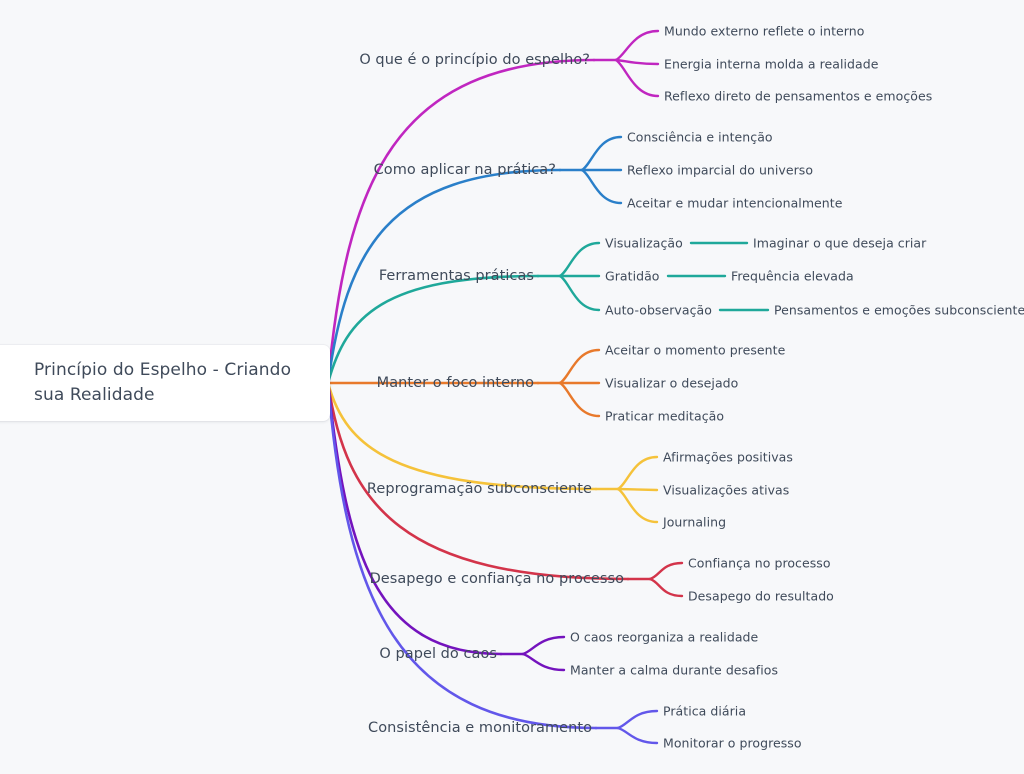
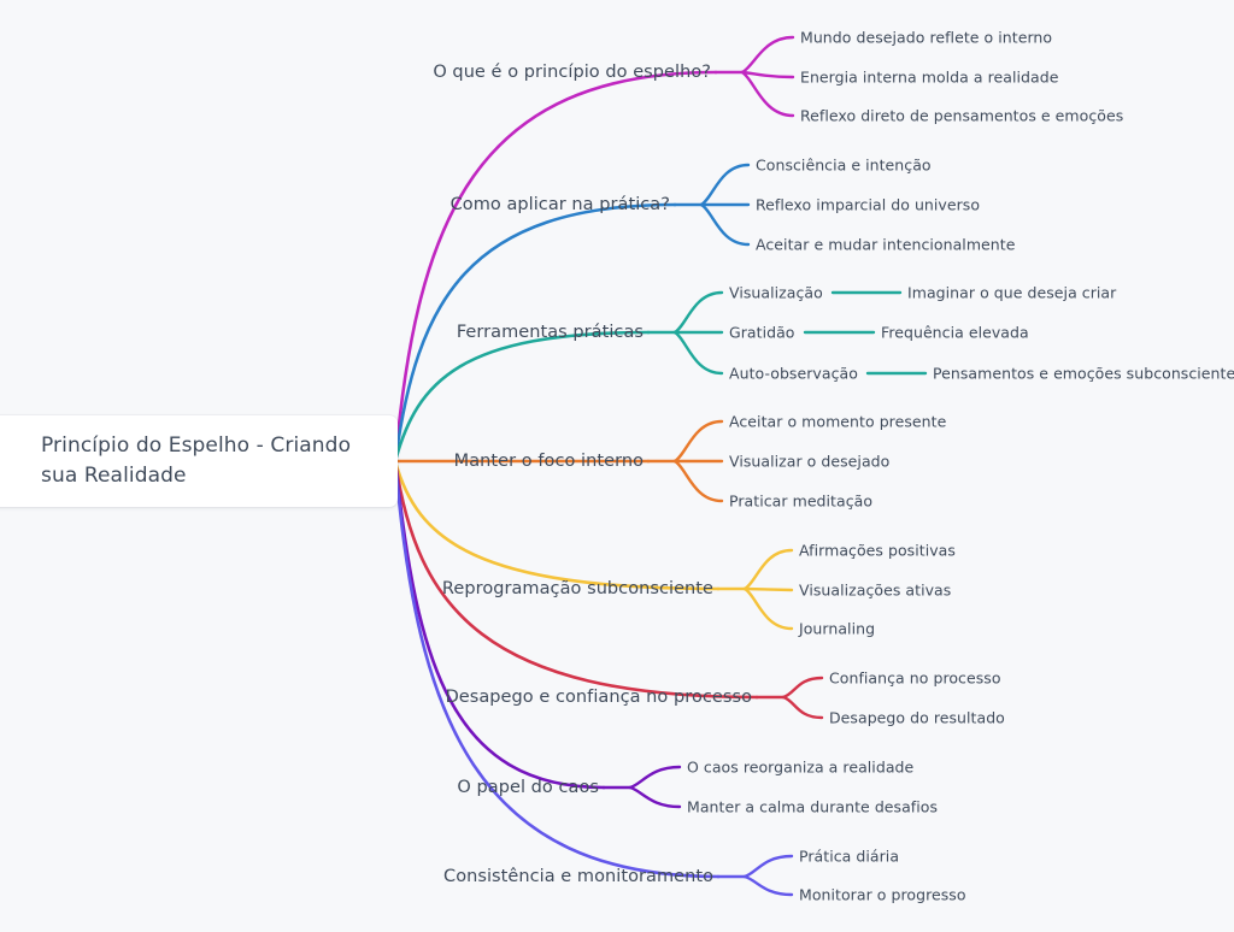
  Princípio do Espelho - Criando sua Realidade
  O que é o princípio do espelho?
- Mundo externo reflete o interno
+ Mundo desejado reflete o interno
  Energia interna molda a realidade
  Reflexo direto de pensamentos e emoções
  Como aplicar na prática?
  Consciência e intenção
  Reflexo imparcial do universo
  Aceitar e mudar intencionalmente
  Ferramentas práticas
  Visualização
  Imaginar o que deseja criar
  Gratidão
  Frequência elevada
  Auto-observação
  Pensamentos e emoções subconsciente
  Manter o foco interno
  Aceitar o momento presente
  Visualizar o desejado
  Praticar meditação
  Reprogramação subconsciente
  Afirmações positivas
  Visualizações ativas
  Journaling
  Desapego e confiança no processo
  Confiança no processo
  Desapego do resultado
  O papel do caos
  O caos reorganiza a realidade
  Manter a calma durante desafios
  Consistência e monitoramento
  Prática diária
  Monitorar o progresso
